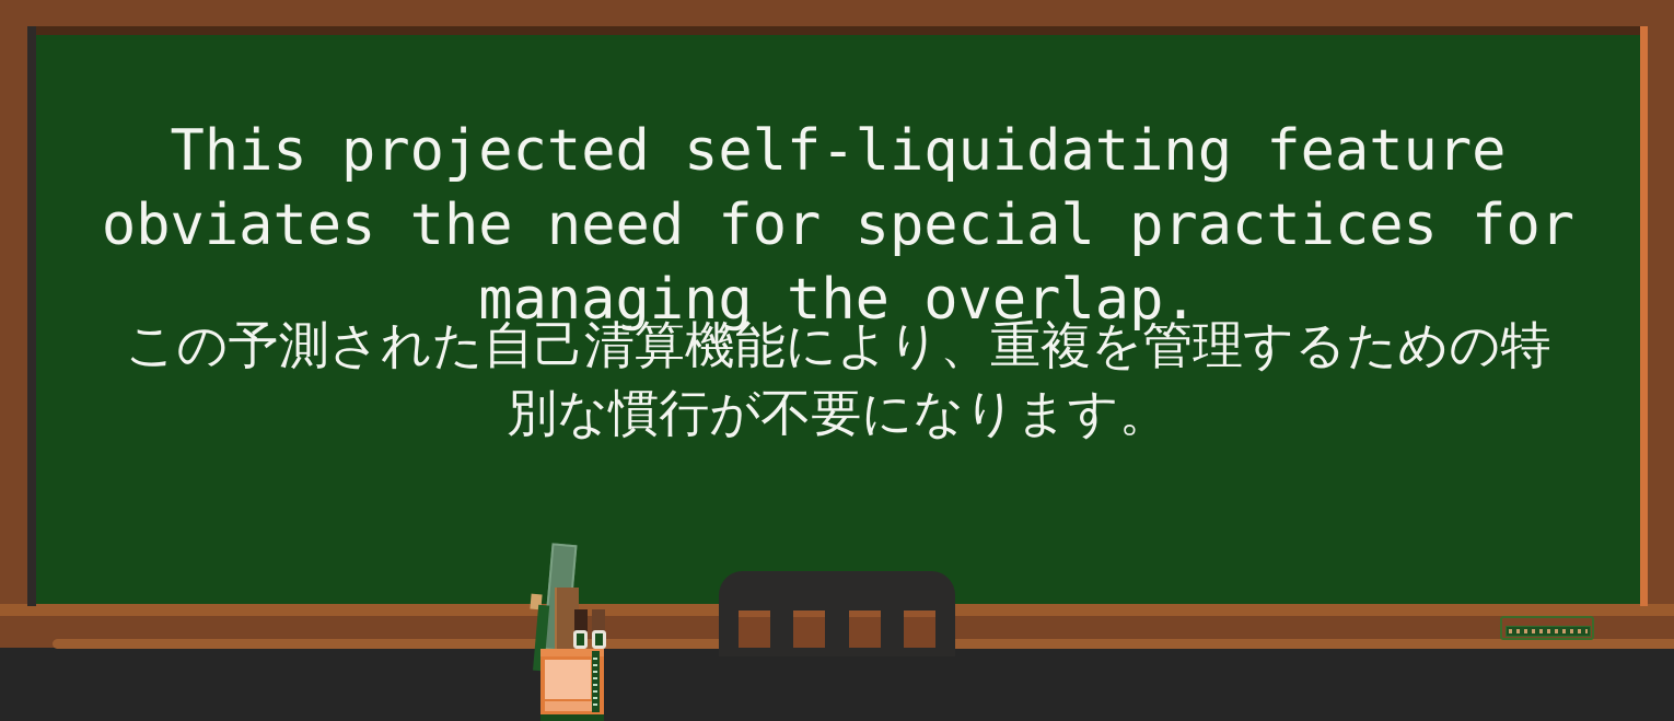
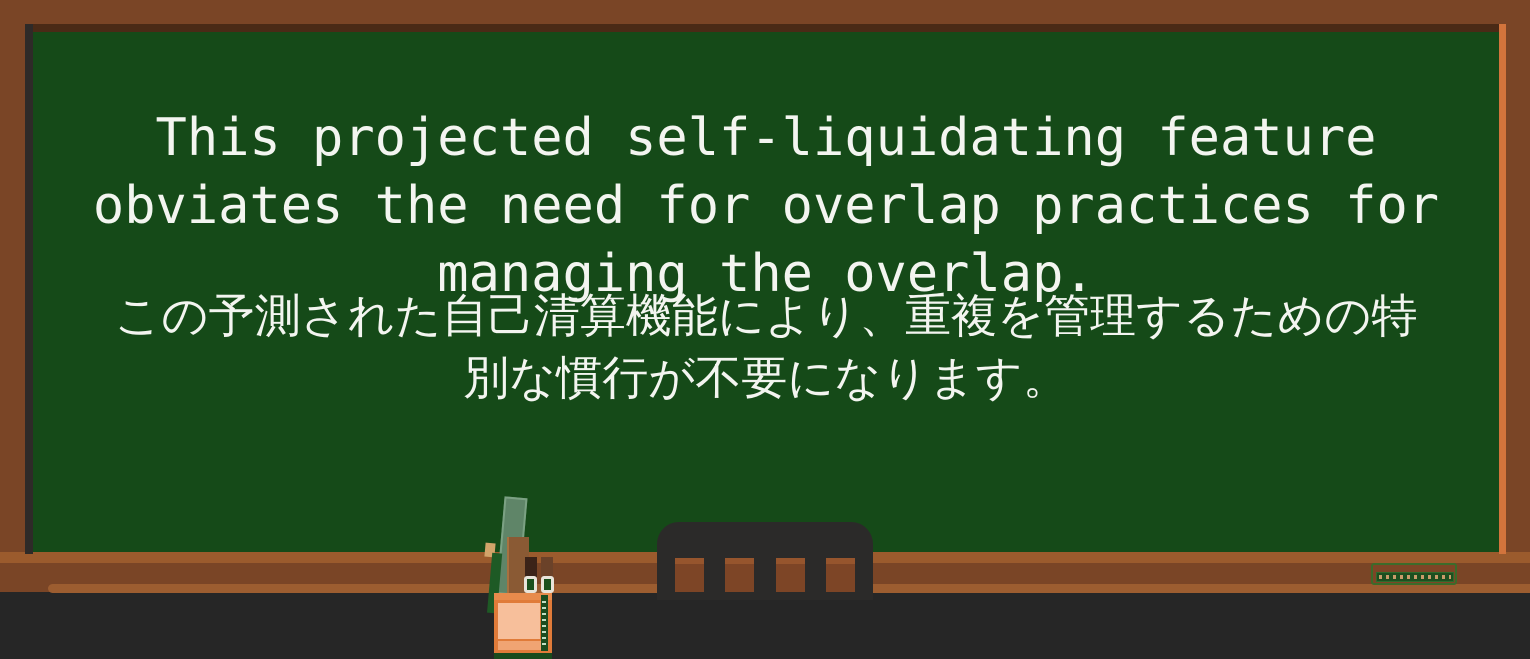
- This projected self-liquidating feature obviates the need for special practices for managing the overlap.
+ This projected self-liquidating feature obviates the need for overlap practices for managing the overlap.
  この予測された自己清算機能により、重複を管理するための特別な慣行が不要になります。
